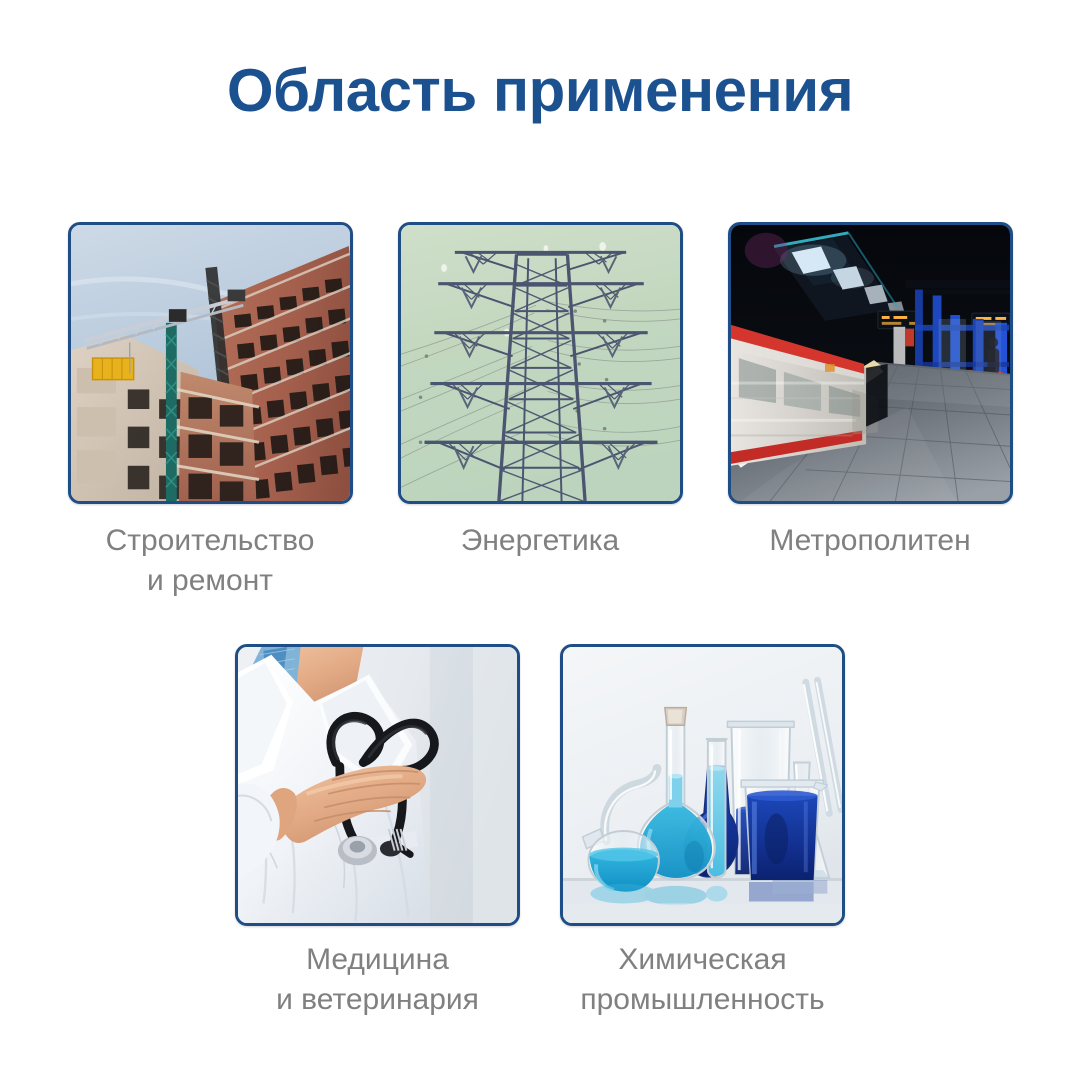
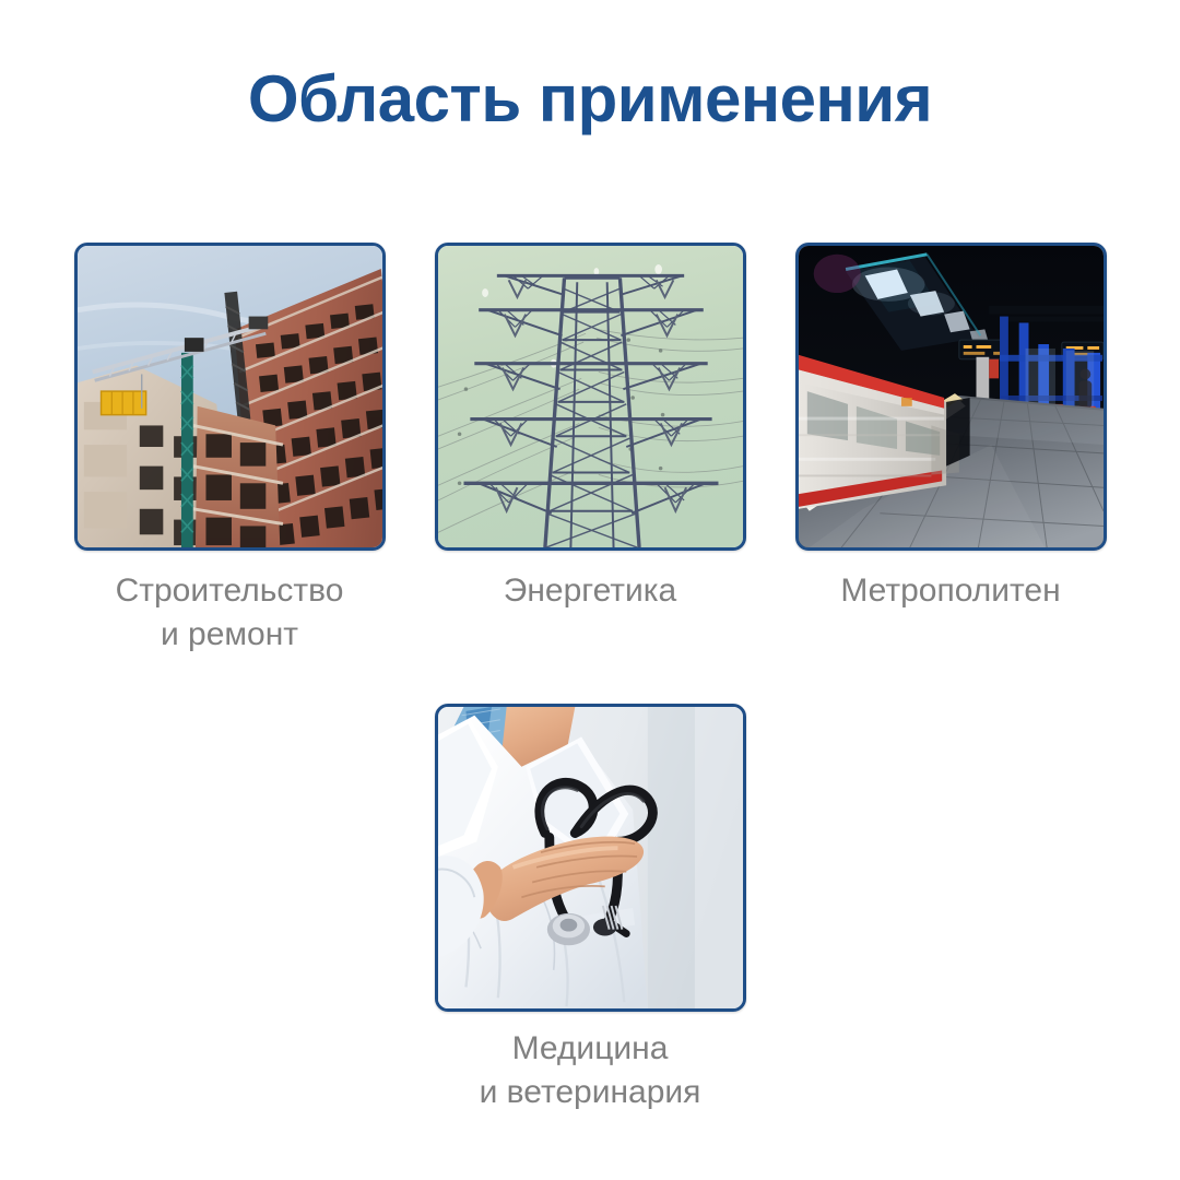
  Область применения
  Строительство
  и ремонт
  Энергетика
  Метрополитен
  Медицина
  и ветеринария
- Химическая
- промышленность
